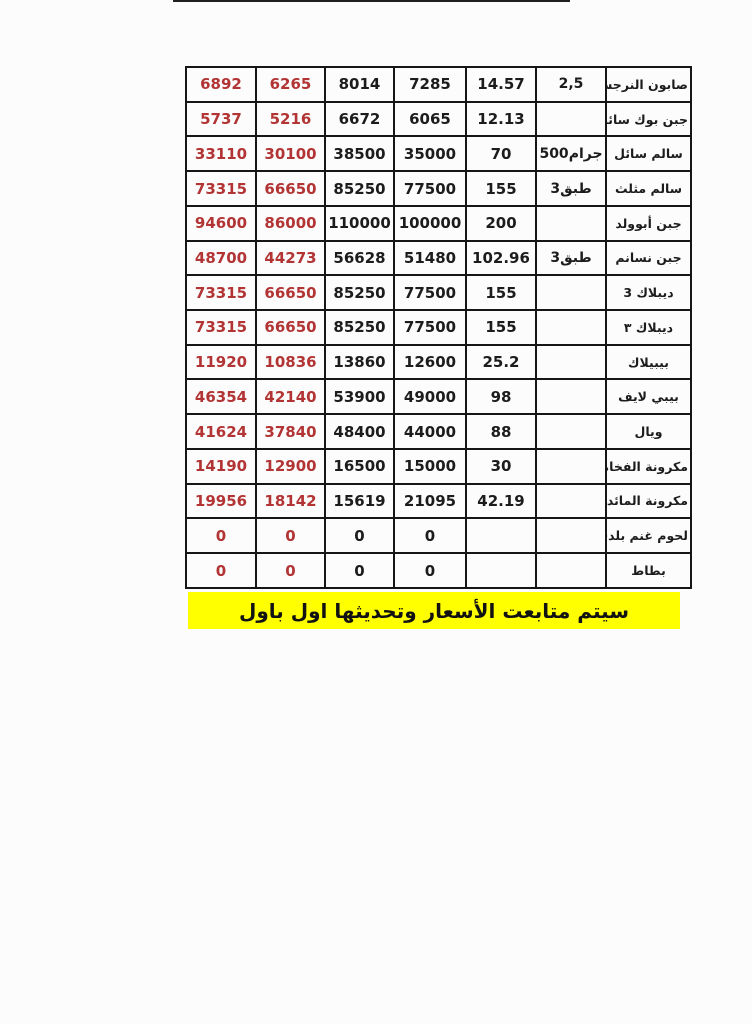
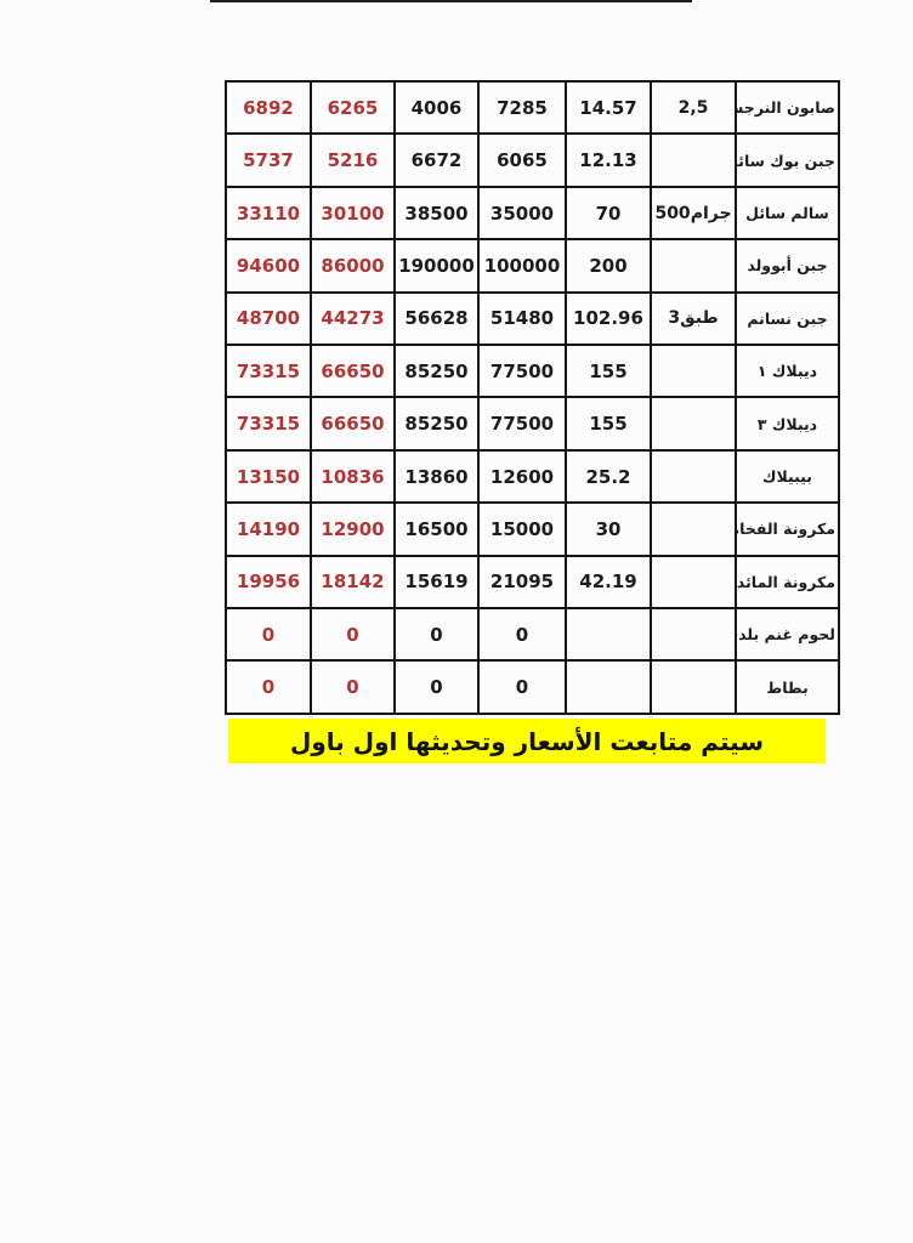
- 6892	6265	8014	7285	14.57	2,5	صابون النرج
+ 6892	6265	4006	7285	14.57	2,5	صابون النرج
  5737	5216	6672	6065	12.13		جبن بوك سائ
  33110	30100	38500	35000	70	جرام500	سالم سائل
- 73315	66650	85250	77500	155	3طبق	سالم مثلث
- 94600	86000	110000	100000	200		جبن أبوولد
+ 94600	86000	190000	100000	200		جبن أبوولد
  48700	44273	56628	51480	102.96	3طبق	جبن نسانم
- 73315	66650	85250	77500	155		ديبلاك 3
+ 73315	66650	85250	77500	155		ديبلاك ١
  73315	66650	85250	77500	155		ديبلاك ٣
- 11920	10836	13860	12600	25.2		بيبيلاك
+ 13150	10836	13860	12600	25.2		بيبيلاك
- 46354	42140	53900	49000	98		بيبي لايف
- 41624	37840	48400	44000	88		ويال
  14190	12900	16500	15000	30		مكرونة الفخام
  19956	18142	15619	21095	42.19		مكرونة المائد
  0	0	0	0			لحوم غنم بلد
  0	0	0	0			بطاط
  سيتم متابعت الأسعار وتحديثها اول باول
